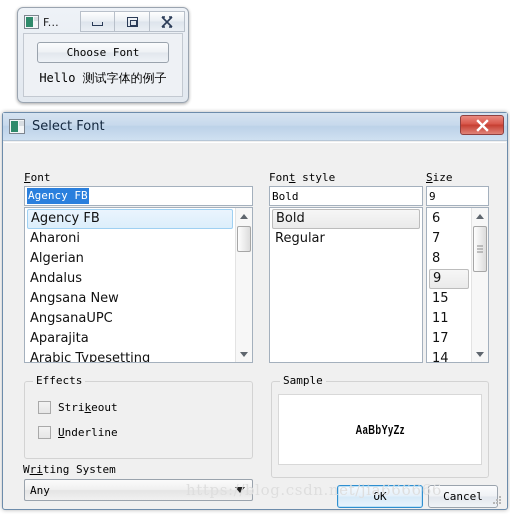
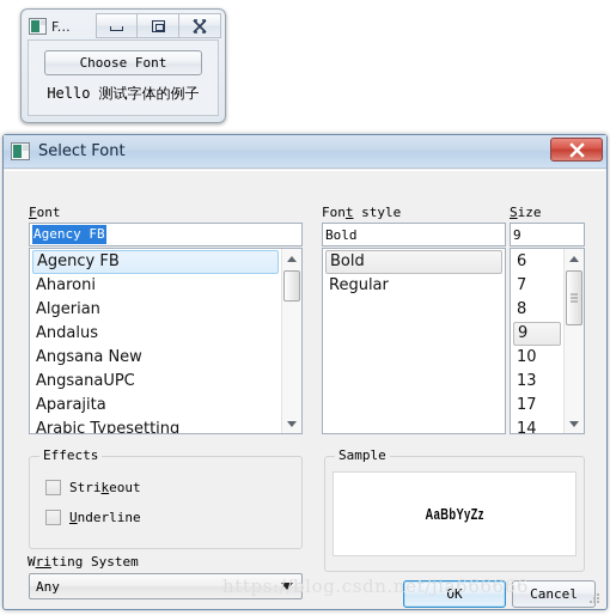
  F...
  Choose Font
  Hello 测试字体的例子
  Select Font
  Font
  Font style
  Size
  Agency FB
  Bold
  9
  Agency FB
  Aharoni
  Algerian
  Andalus
  Angsana New
  AngsanaUPC
  Aparajita
  Arabic Typesetting
  Bold
  Regular
  6
  7
  8
  9
- 15
+ 10
- 11
+ 13
  17
  14
  Effects
  Strikeout
  Underline
  Writing System
  Any
  Sample
  AaBbYyZz
  OK
  Cancel
  https://blog.csdn.net/jia666666
